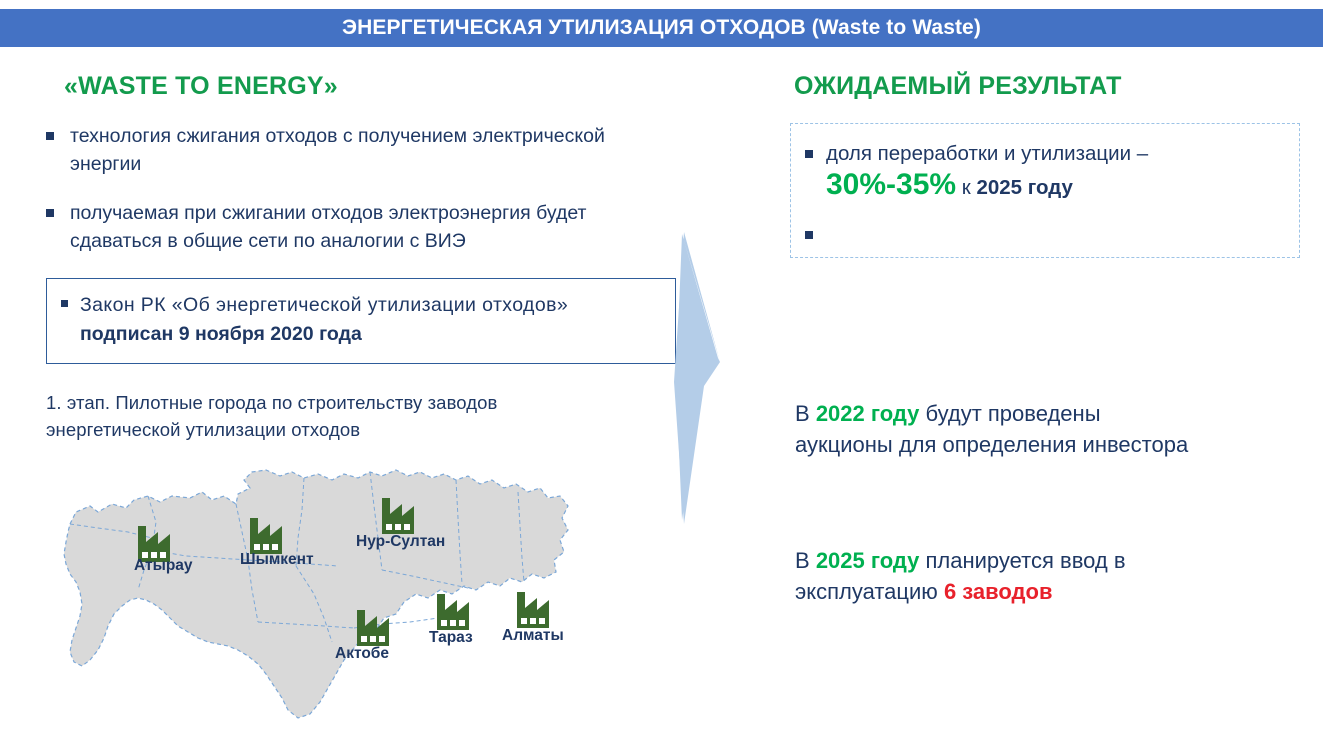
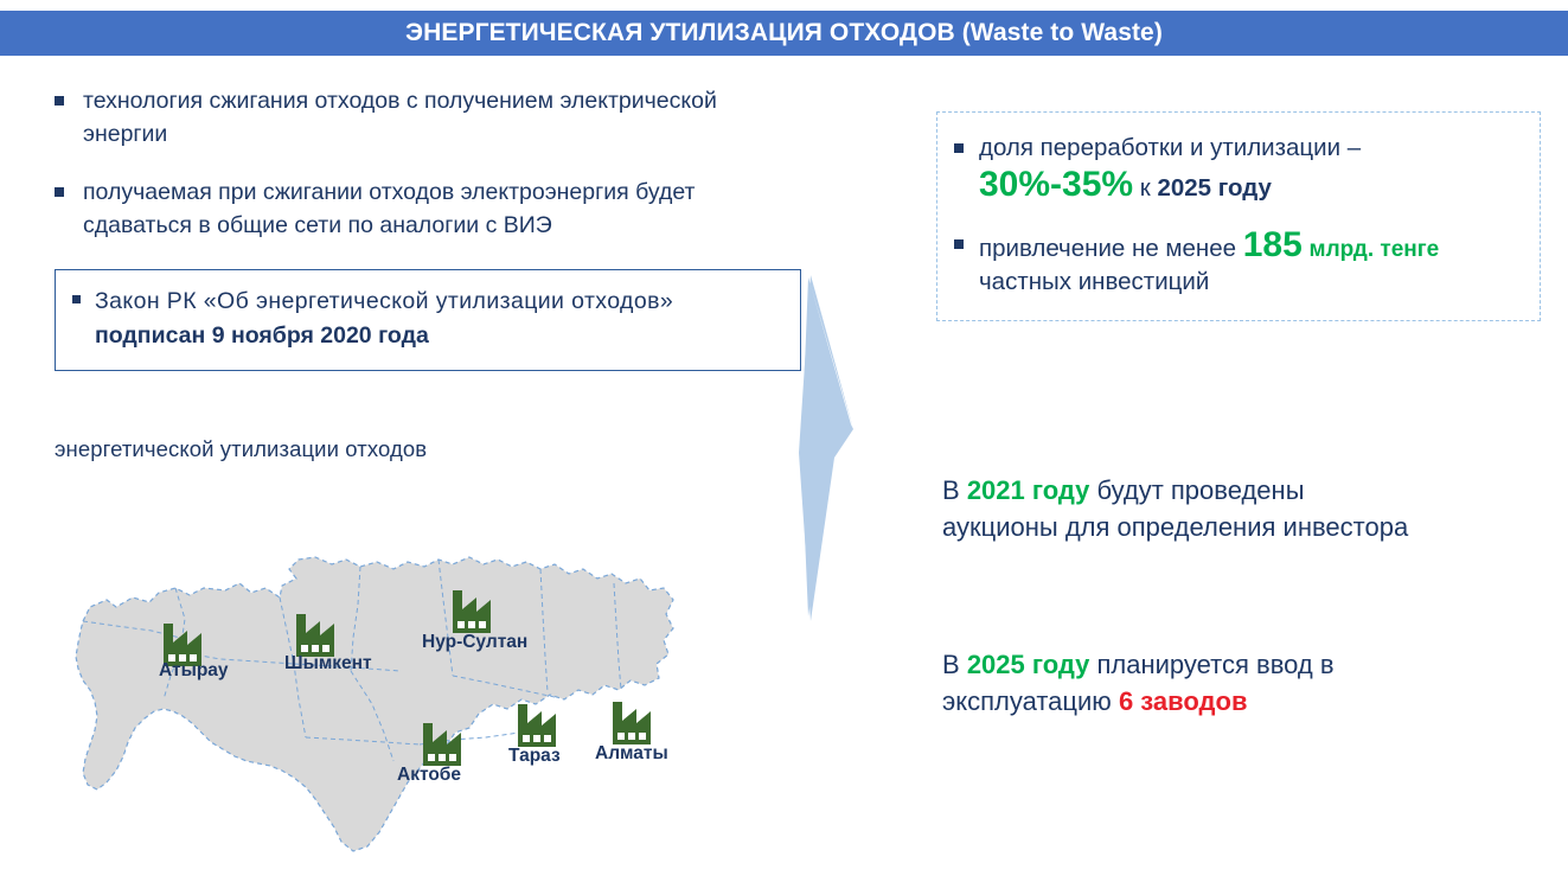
  ЭНЕРГЕТИЧЕСКАЯ УТИЛИЗАЦИЯ ОТХОДОВ (Waste to Waste)
- «WASTE TO ENERGY»
  технология сжигания отходов с получением электрической энергии
  получаемая при сжигании отходов электроэнергия будет сдаваться в общие сети по аналогии с ВИЭ
  Закон РК «Об энергетической утилизации отходов»
  подписан 9 ноября 2020 года
- 1. этап. Пилотные города по строительству заводов
  энергетической утилизации отходов
  Атырау
  Шымкент
  Нур-Султан
  Актобе
  Тараз
  Алматы
- ОЖИДАЕМЫЙ РЕЗУЛЬТАТ
  доля переработки и утилизации –
  30%-35% к 2025 году
+ привлечение не менее 185 млрд. тенге
+ частных инвестиций
- В 2022 году будут проведены
+ В 2021 году будут проведены
  аукционы для определения инвестора
  В 2025 году планируется ввод в
  эксплуатацию 6 заводов
